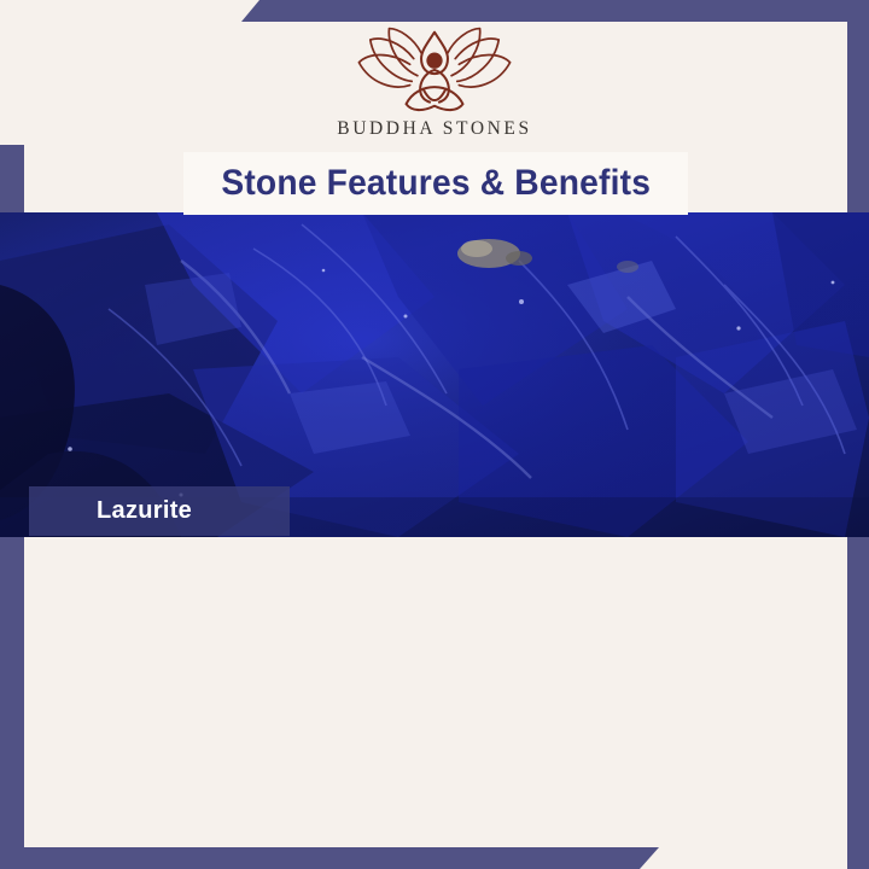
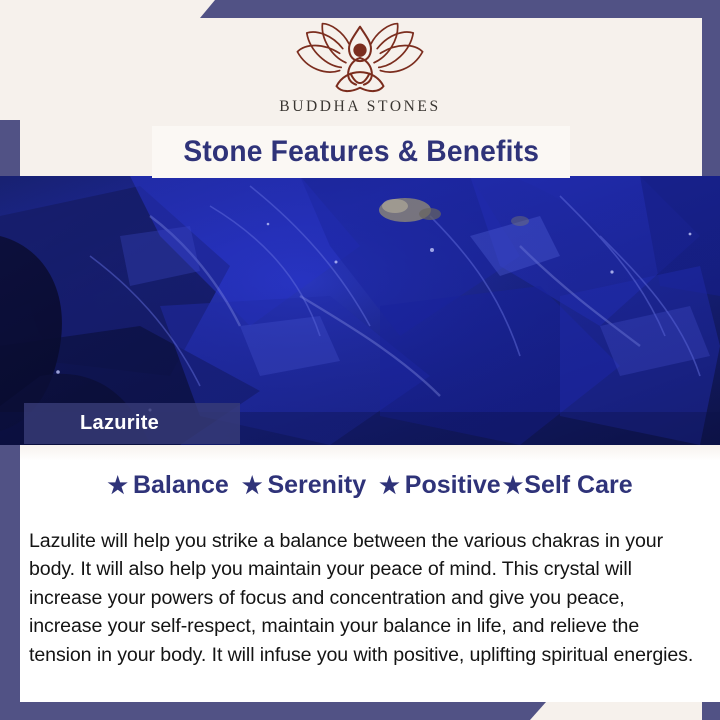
  BUDDHA STONES
  Stone Features & Benefits
  Lazurite
+ ★ Balance ★ Serenity ★ Positive★Self Care
+ Lazulite will help you strike a balance between the various chakras in your body. It will also help you maintain your peace of mind. This crystal will increase your powers of focus and concentration and give you peace, increase your self-respect, maintain your balance in life, and relieve the tension in your body. It will infuse you with positive, uplifting spiritual energies.
